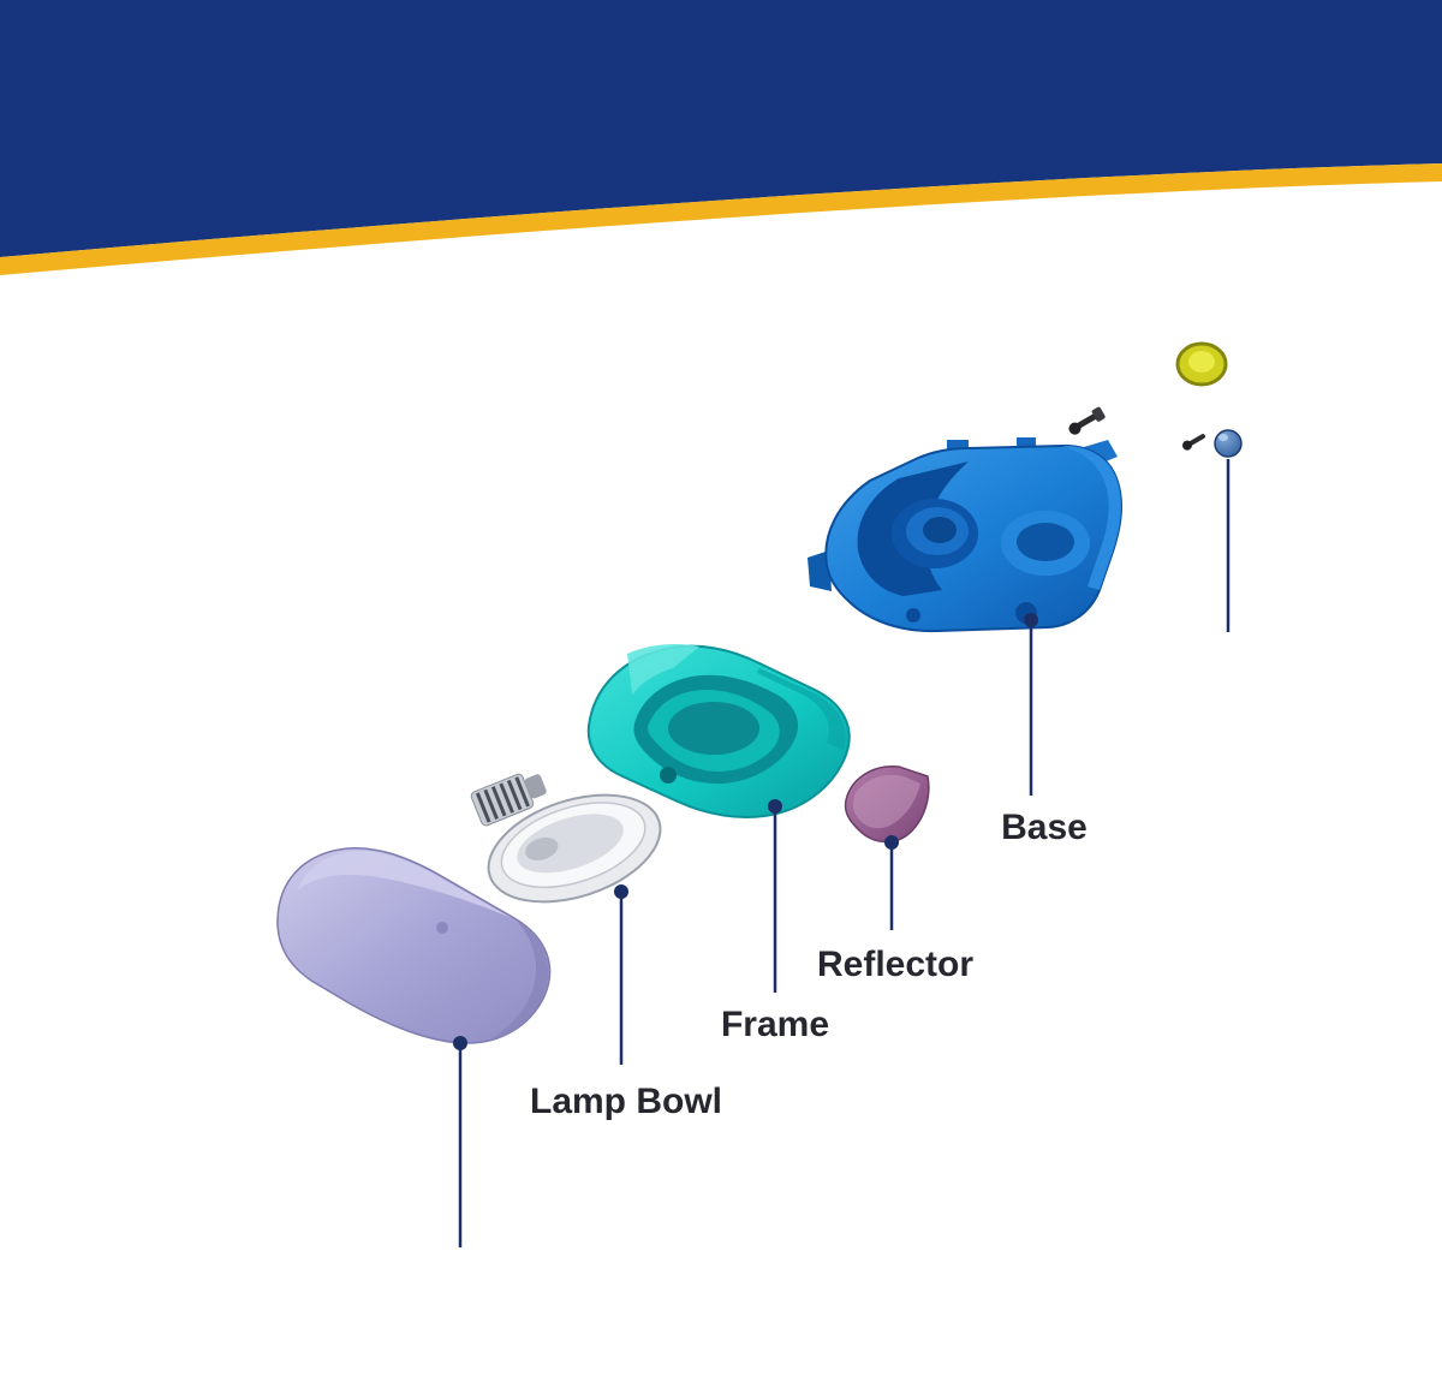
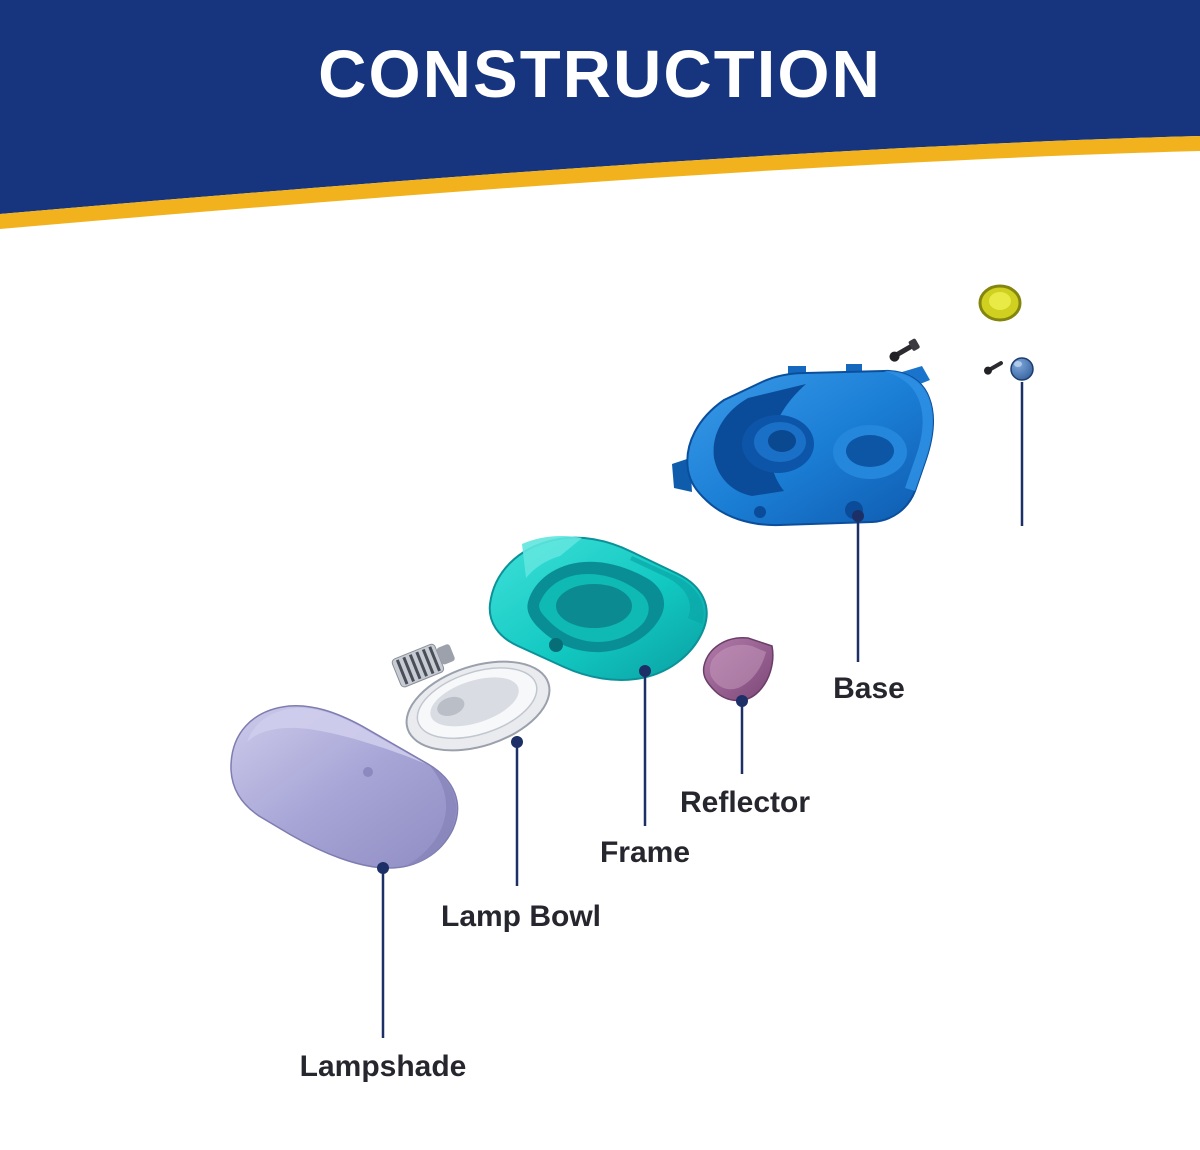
+ CONSTRUCTION
+ Lampshade
  Lamp Bowl
  Frame
  Reflector
  Base
